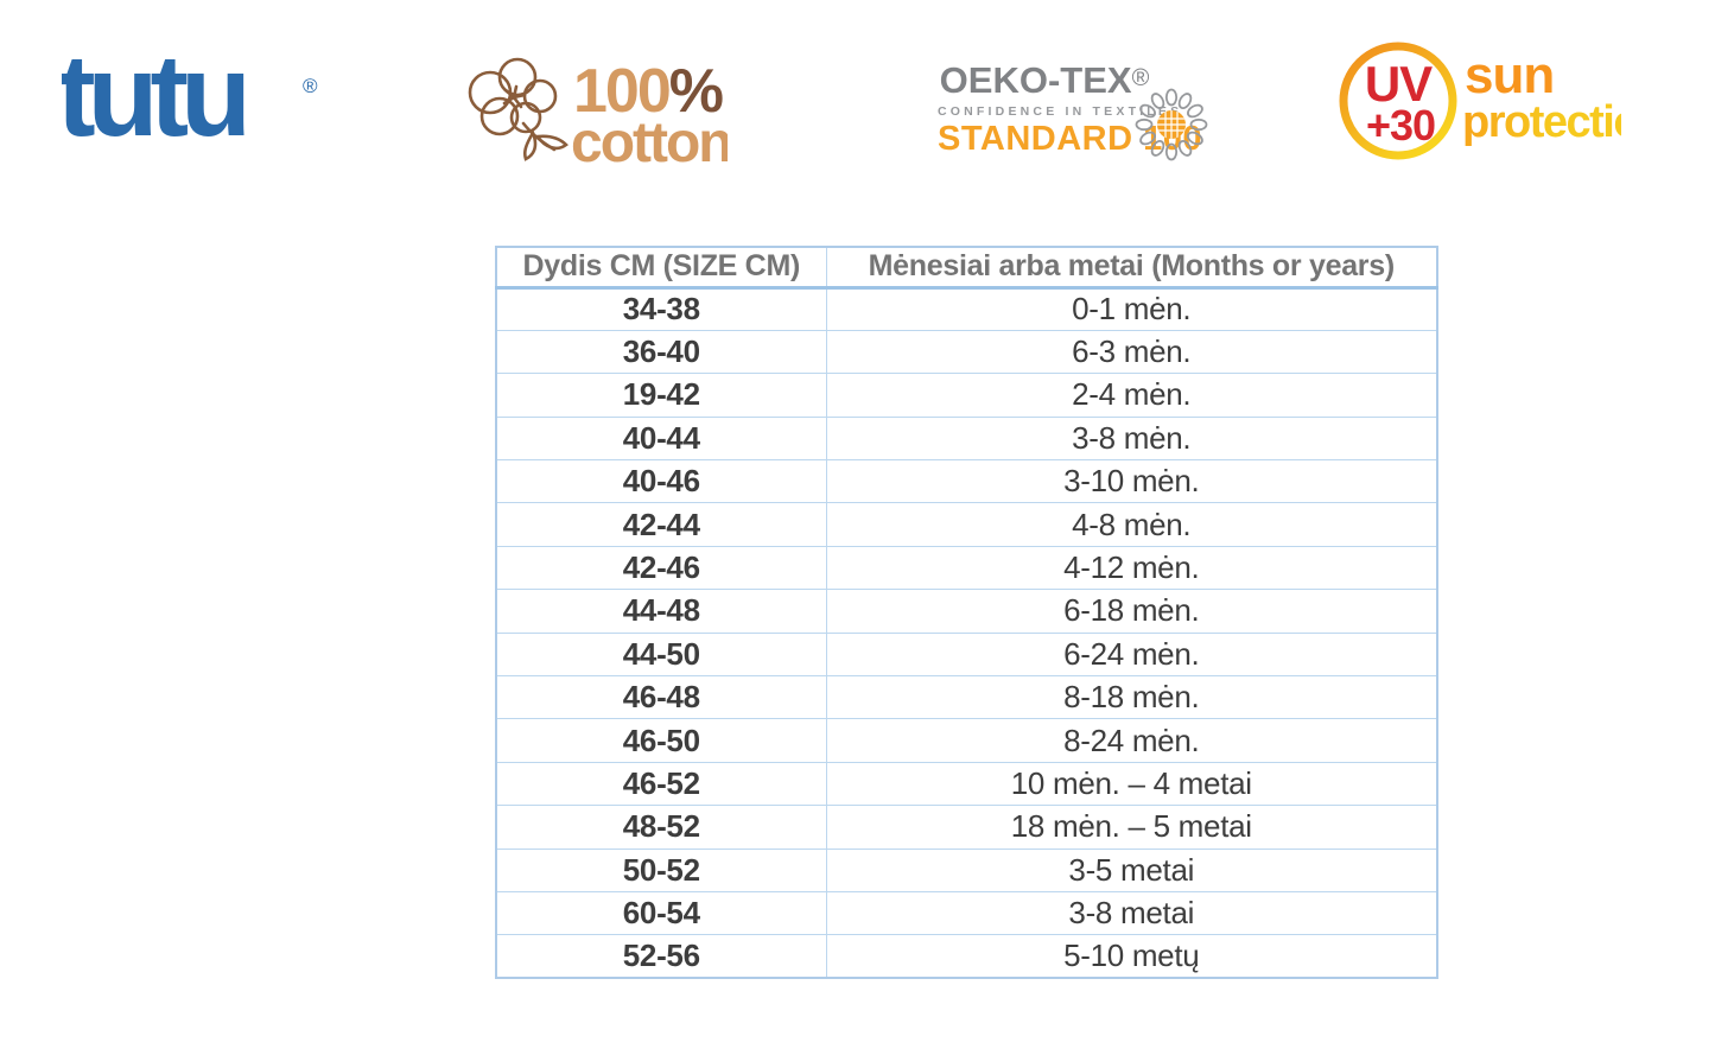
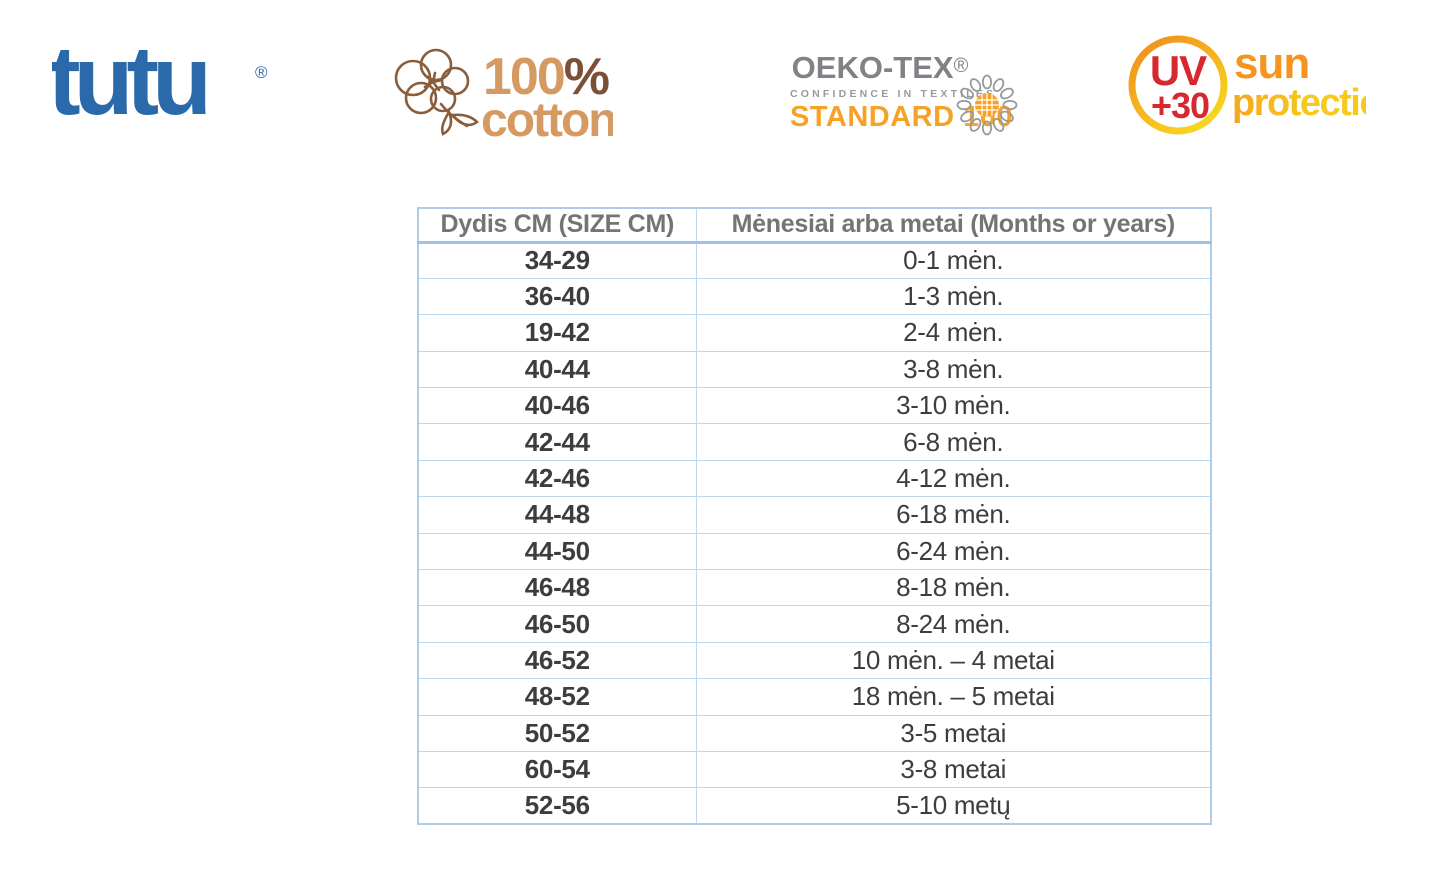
  tutu
  ®
  100%
  cotton
  OEKO-TEX®
  CONFIDENCE IN TEXTI
  STANDARD
  UV
  +30
  sun
  protecti
  Dydis CM (SIZE CM)	Mėnesiai arba metai (Months or years)
- 34-38	0-1 mėn.
+ 34-29	0-1 mėn.
- 36-40	6-3 mėn.
+ 36-40	1-3 mėn.
  19-42	2-4 mėn.
  40-44	3-8 mėn.
  40-46	3-10 mėn.
- 42-44	4-8 mėn.
+ 42-44	6-8 mėn.
  42-46	4-12 mėn.
  44-48	6-18 mėn.
  44-50	6-24 mėn.
  46-48	8-18 mėn.
  46-50	8-24 mėn.
  46-52	10 mėn. – 4 metai
  48-52	18 mėn. – 5 metai
  50-52	3-5 metai
  60-54	3-8 metai
  52-56	5-10 metų
